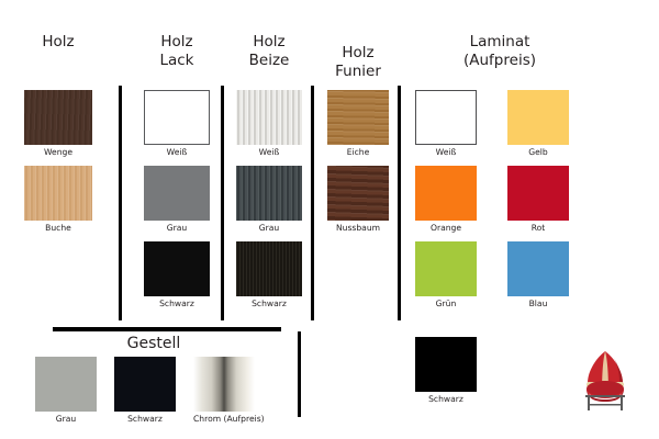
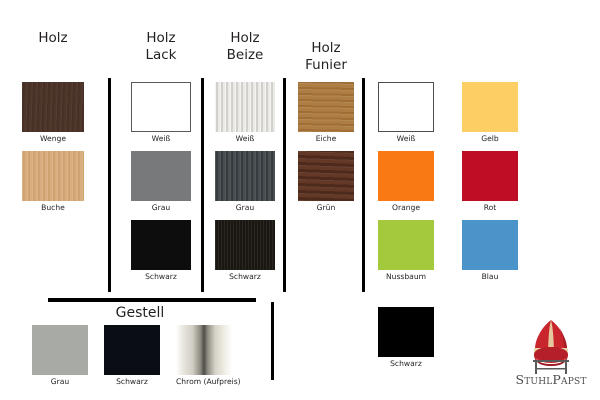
  Holz
  Wenge
  Buche
  Holz
  Lack
  Weiß
  Grau
  Schwarz
  Holz
  Beize
  Weiß
  Grau
  Schwarz
  Holz
  Funier
  Eiche
- Nussbaum
+ Grün
- Laminat
- (Aufpreis)
  Weiß
  Gelb
  Orange
  Rot
- Grün
+ Nussbaum
  Blau
  Schwarz
  Gestell
  Grau
  Schwarz
  Chrom (Aufpreis)
+ StuhlPapst
